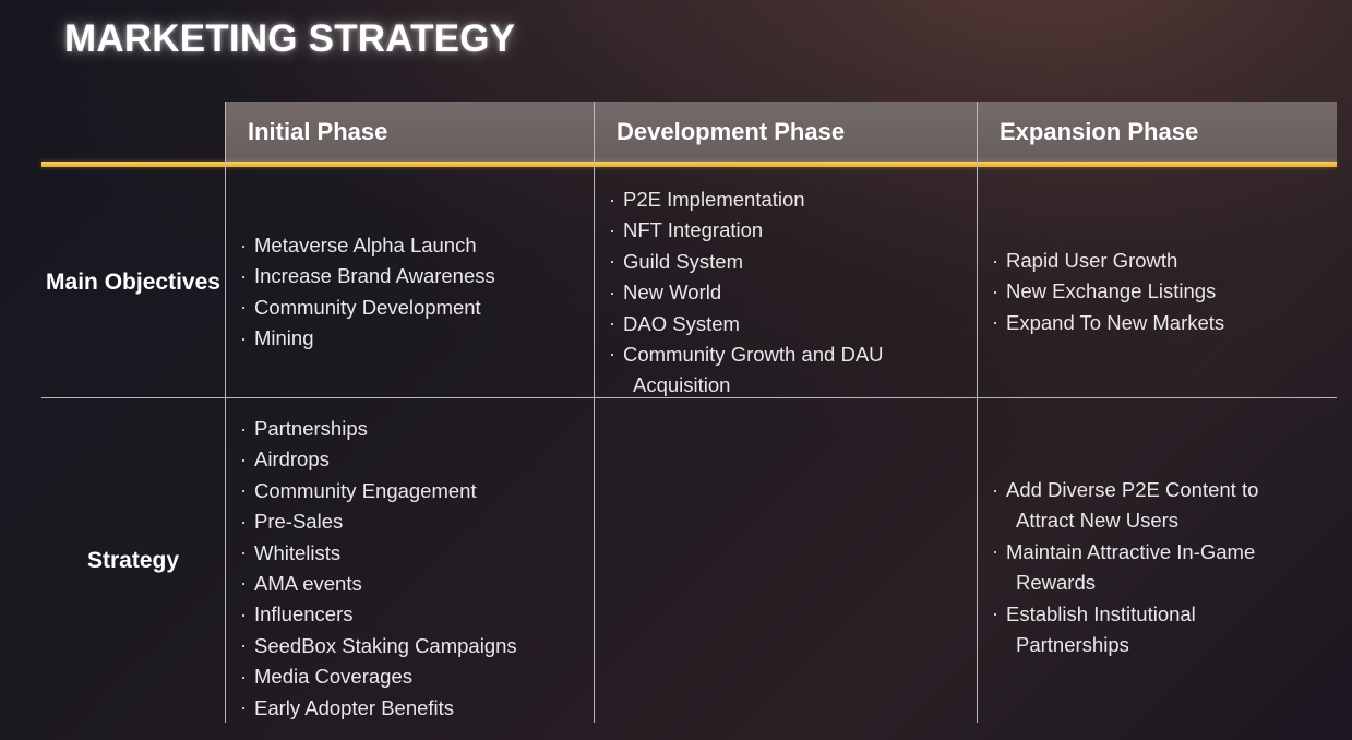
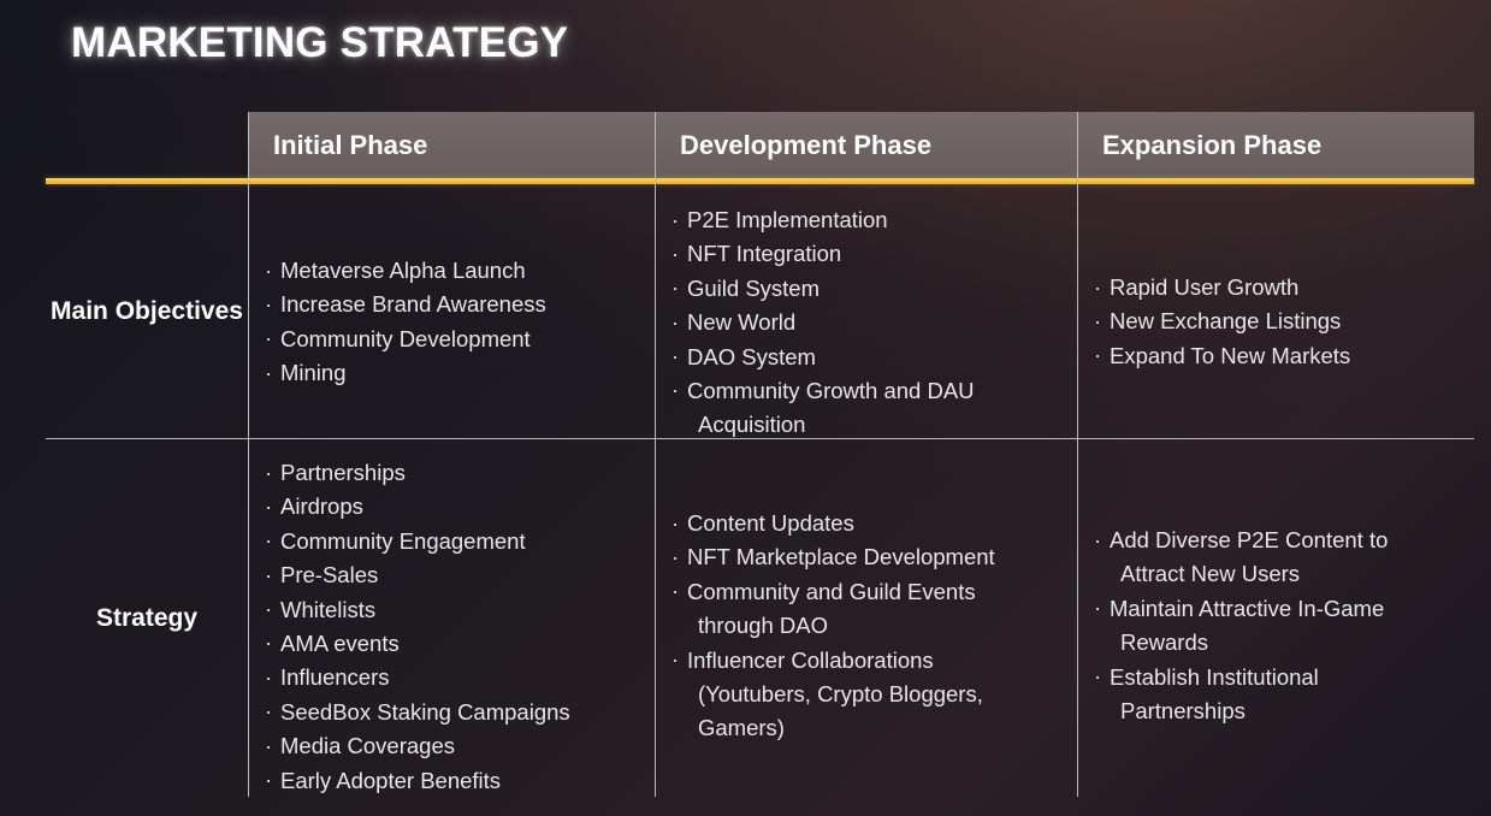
  MARKETING STRATEGY
  Initial Phase
  Development Phase
  Expansion Phase
  Main Objectives
  Strategy
  Metaverse Alpha Launch
  Increase Brand Awareness
  Community Development
  Mining
  P2E Implementation
  NFT Integration
  Guild System
  New World
  DAO System
  Community Growth and DAU
  Acquisition
  Rapid User Growth
  New Exchange Listings
  Expand To New Markets
  Partnerships
  Airdrops
  Community Engagement
  Pre-Sales
  Whitelists
  AMA events
  Influencers
  SeedBox Staking Campaigns
  Media Coverages
  Early Adopter Benefits
+ Content Updates
+ NFT Marketplace Development
+ Community and Guild Events
+ through DAO
+ Influencer Collaborations
+ (Youtubers, Crypto Bloggers,
+ Gamers)
  Add Diverse P2E Content to
  Attract New Users
  Maintain Attractive In-Game
  Rewards
  Establish Institutional
  Partnerships
